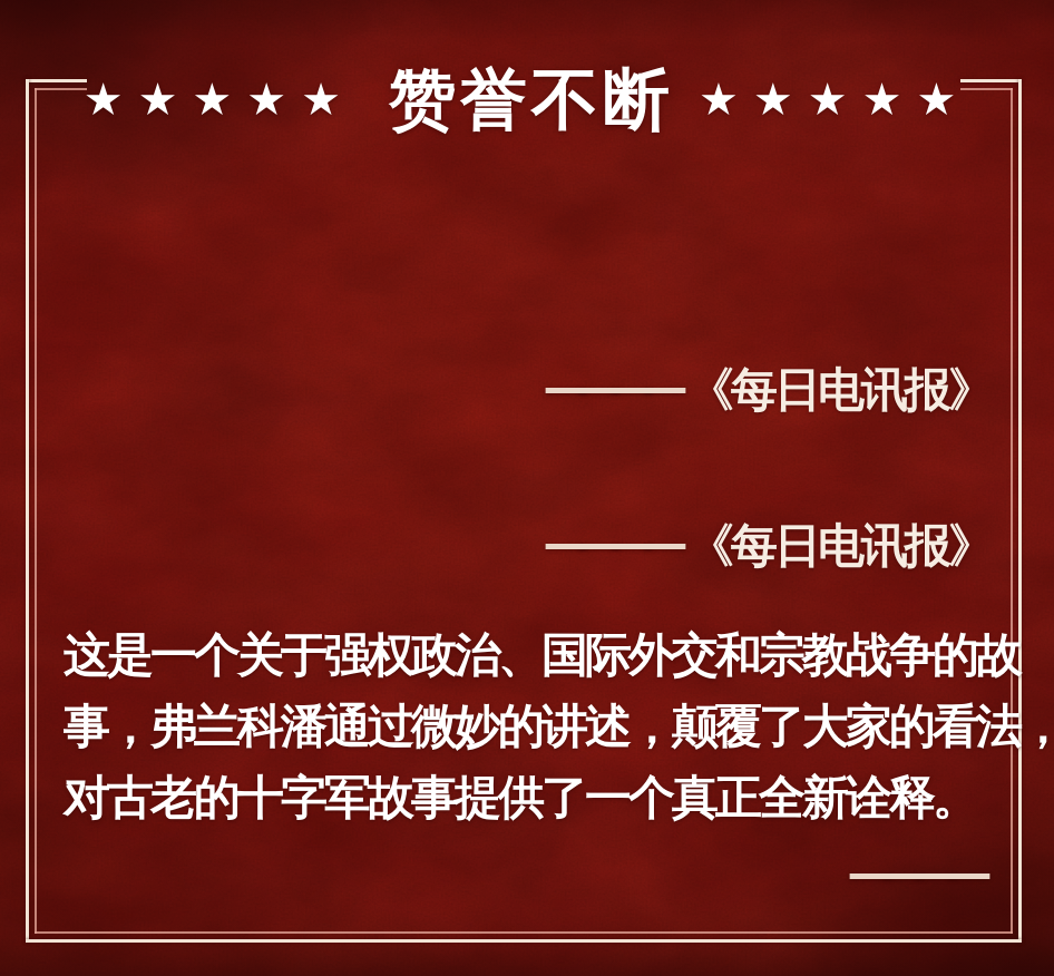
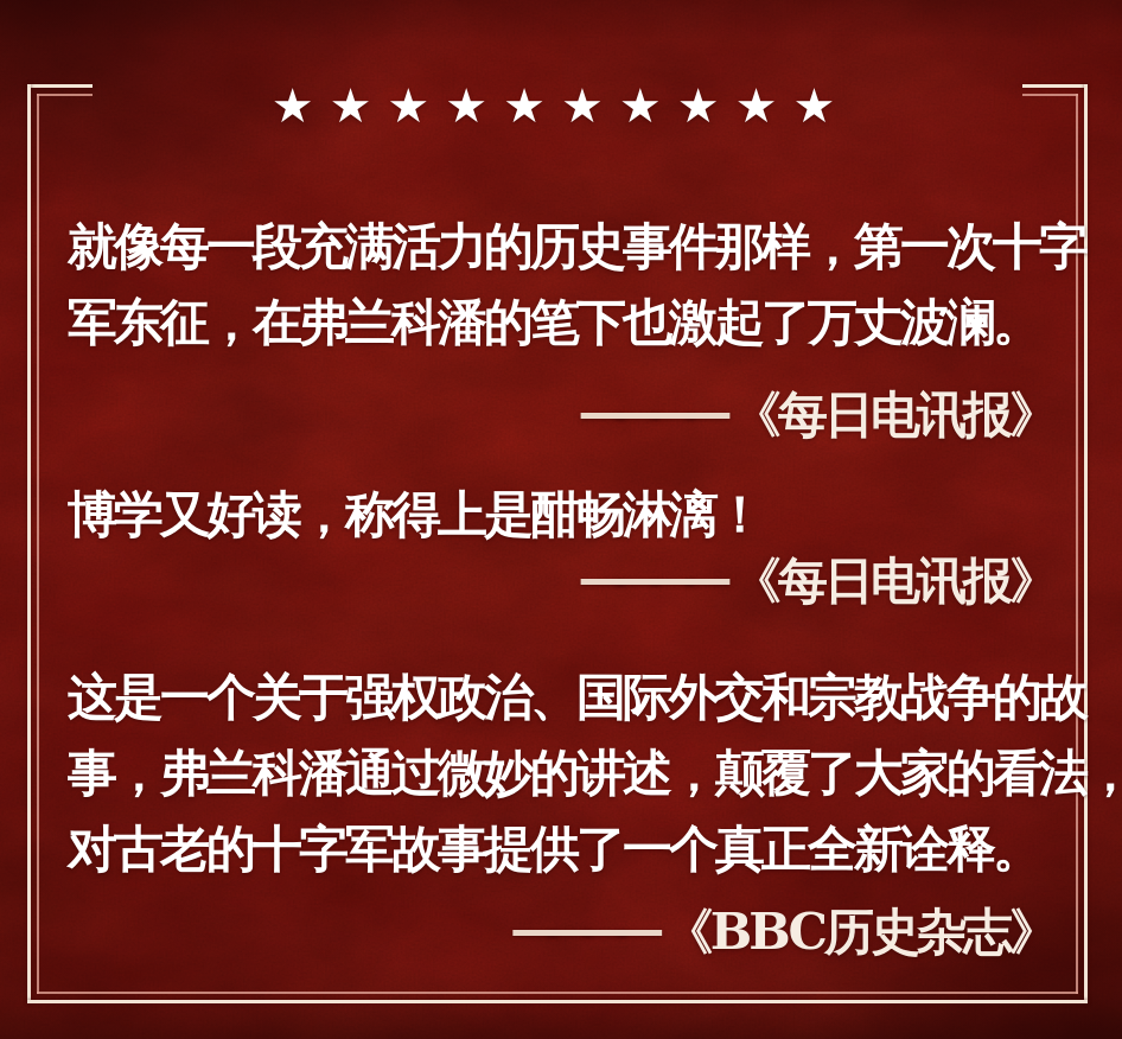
  ★★★★★
- 赞誉不断
  ★★★★★
+ 就像每一段充满活力的历史事件那样，第一次十字
+ 军东征，在弗兰科潘的笔下也激起了万丈波澜。
  ————
  《每日电讯报》
+ 博学又好读，称得上是酣畅淋漓！
  ————
  《每日电讯报》
  这是一个关于强权政治、国际外交和宗教战争的故
  事，弗兰科潘通过微妙的讲述，颠覆了大家的看法，
  对古老的十字军故事提供了一个真正全新诠释。
  ————
+ 《BBC历史杂志》
